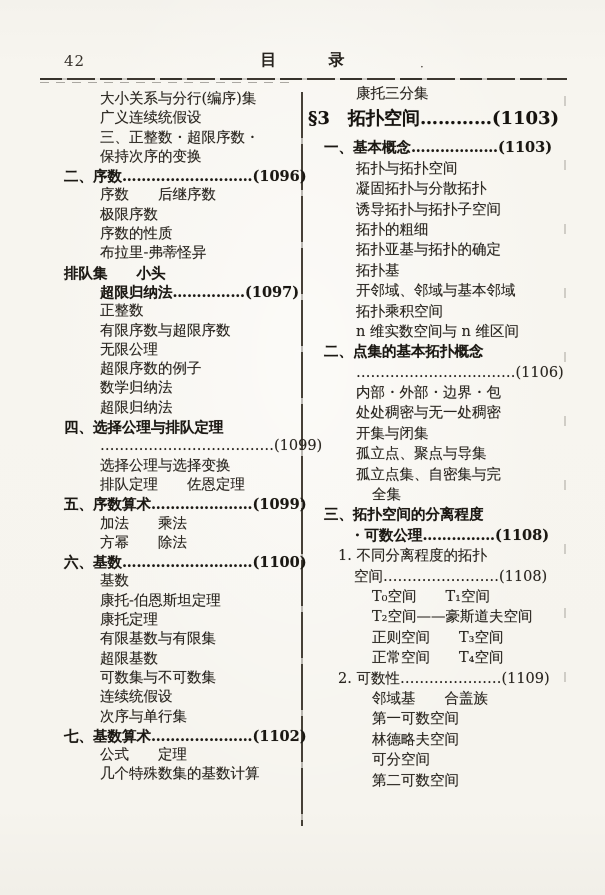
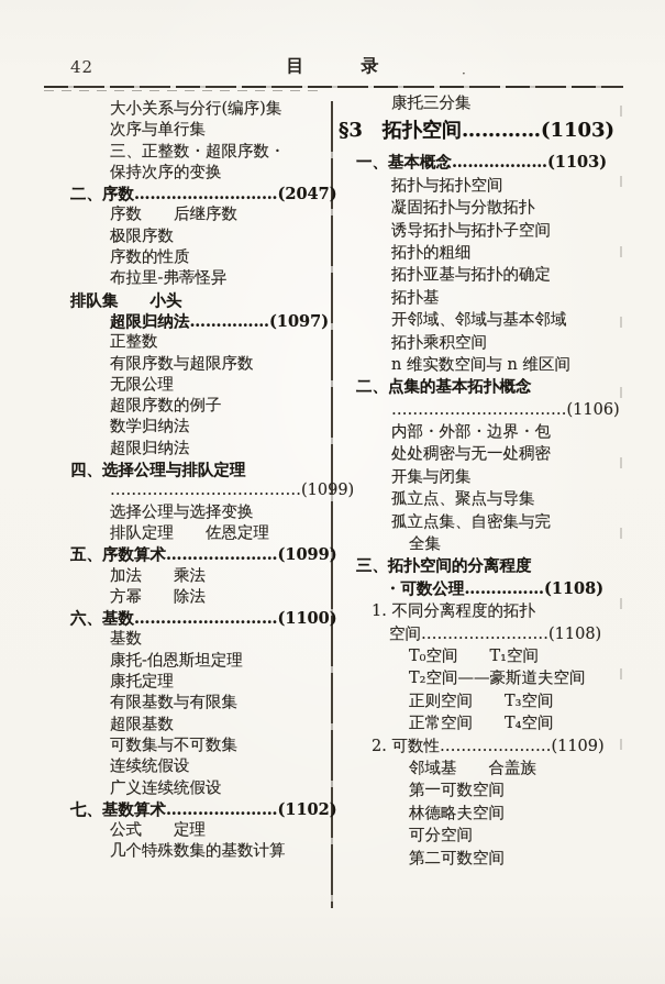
  42
  目 录
  ·
  大小关系与分行(编序)集
- 广义连续统假设
+ 次序与单行集
  三、正整数・超限序数・
  保持次序的变换
- 二、序数………………………(1096)
+ 二、序数………………………(2047)
  序数 后继序数
  极限序数
  序数的性质
  布拉里-弗蒂怪异
  排队集 小头
  超限归纳法……………(1097)
  正整数
  有限序数与超限序数
  无限公理
  超限序数的例子
  数学归纳法
  超限归纳法
  四、选择公理与排队定理
  ………………………………(1099)
  选择公理与选择变换
  排队定理 佐恩定理
  五、序数算术…………………(1099)
  加法 乘法
  方幂 除法
  六、基数………………………(1100)
  基数
  康托-伯恩斯坦定理
  康托定理
  有限基数与有限集
  超限基数
  可数集与不可数集
  连续统假设
- 次序与单行集
+ 广义连续统假设
  七、基数算术…………………(1102)
  公式 定理
  几个特殊数集的基数计算
  康托三分集
  §3 拓扑空间…………(1103)
  一、基本概念………………(1103)
  拓扑与拓扑空间
  凝固拓扑与分散拓扑
  诱导拓扑与拓扑子空间
  拓扑的粗细
  拓扑亚基与拓扑的确定
  拓扑基
  开邻域、邻域与基本邻域
  拓扑乘积空间
  n 维实数空间与 n 维区间
  二、点集的基本拓扑概念
  ……………………………(1106)
  内部・外部・边界・包
  处处稠密与无一处稠密
  开集与闭集
  孤立点、聚点与导集
  孤立点集、自密集与完
  全集
  三、拓扑空间的分离程度
  ・可数公理……………(1108)
  1. 不同分离程度的拓扑
  空间……………………(1108)
  T₀空间 T₁空间
  T₂空间——豪斯道夫空间
  正则空间 T₃空间
  正常空间 T₄空间
  2. 可数性…………………(1109)
  邻域基 合盖族
  第一可数空间
  林德略夫空间
  可分空间
  第二可数空间
